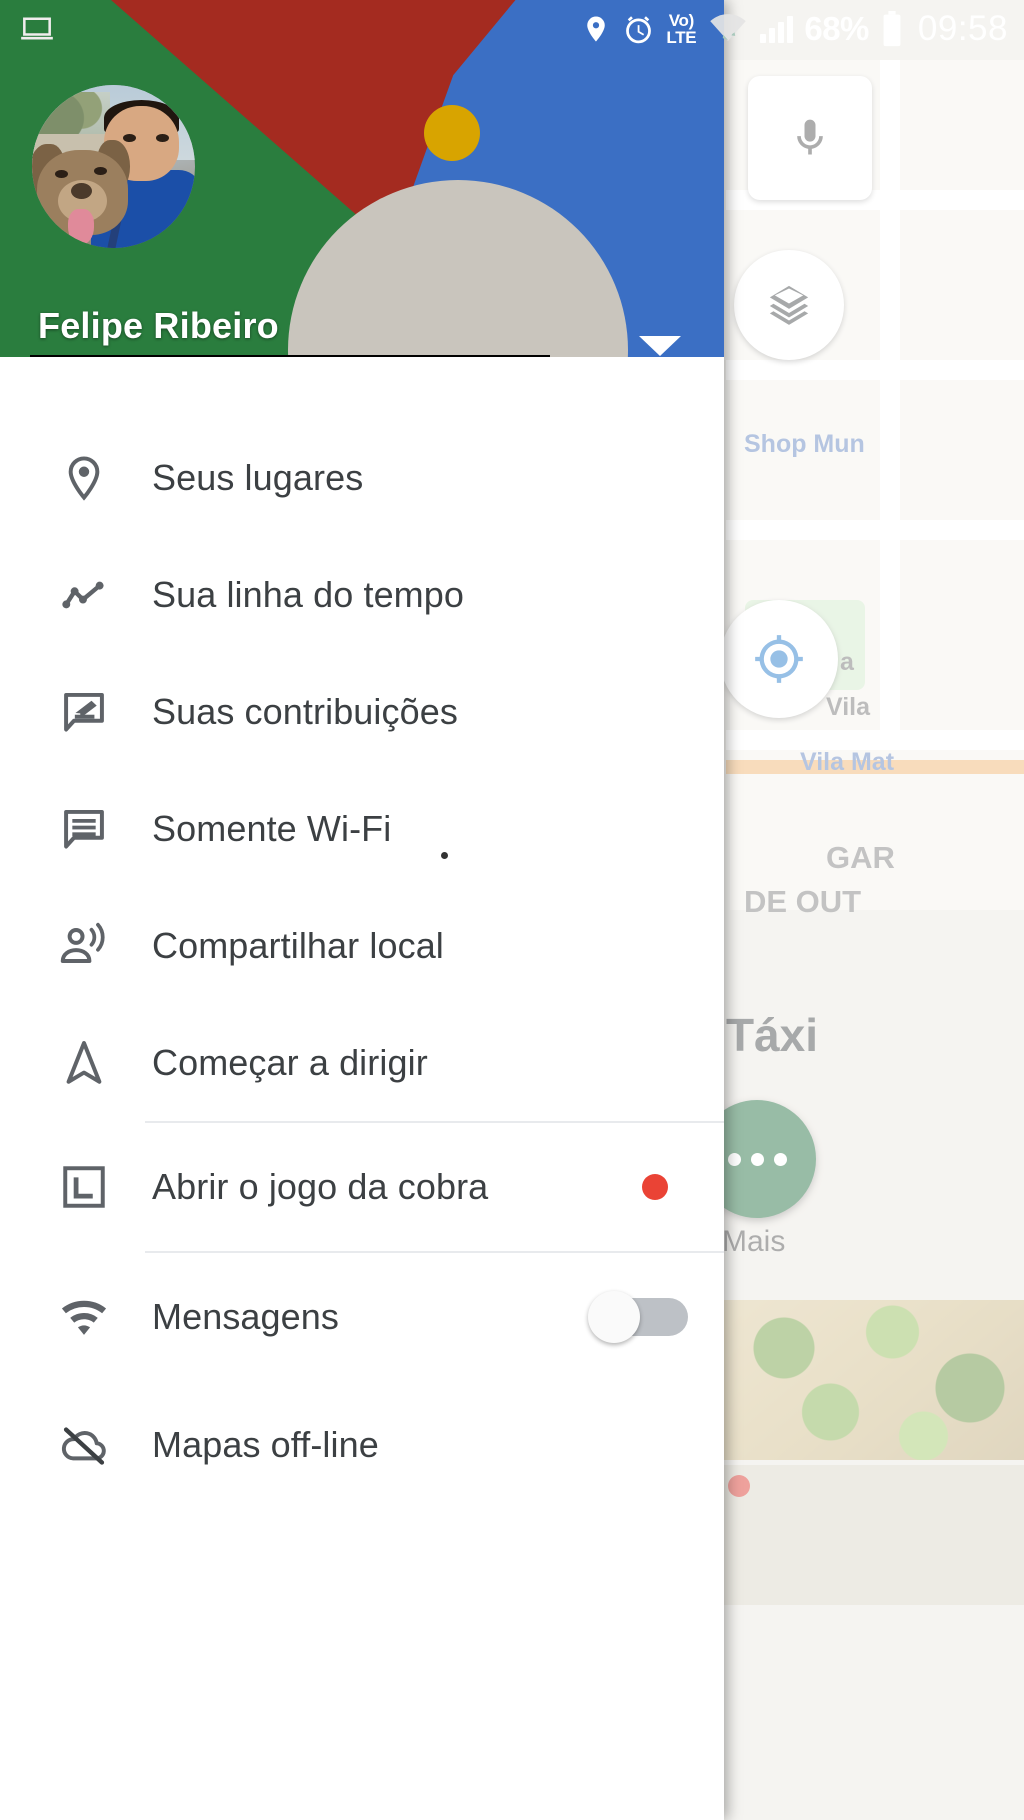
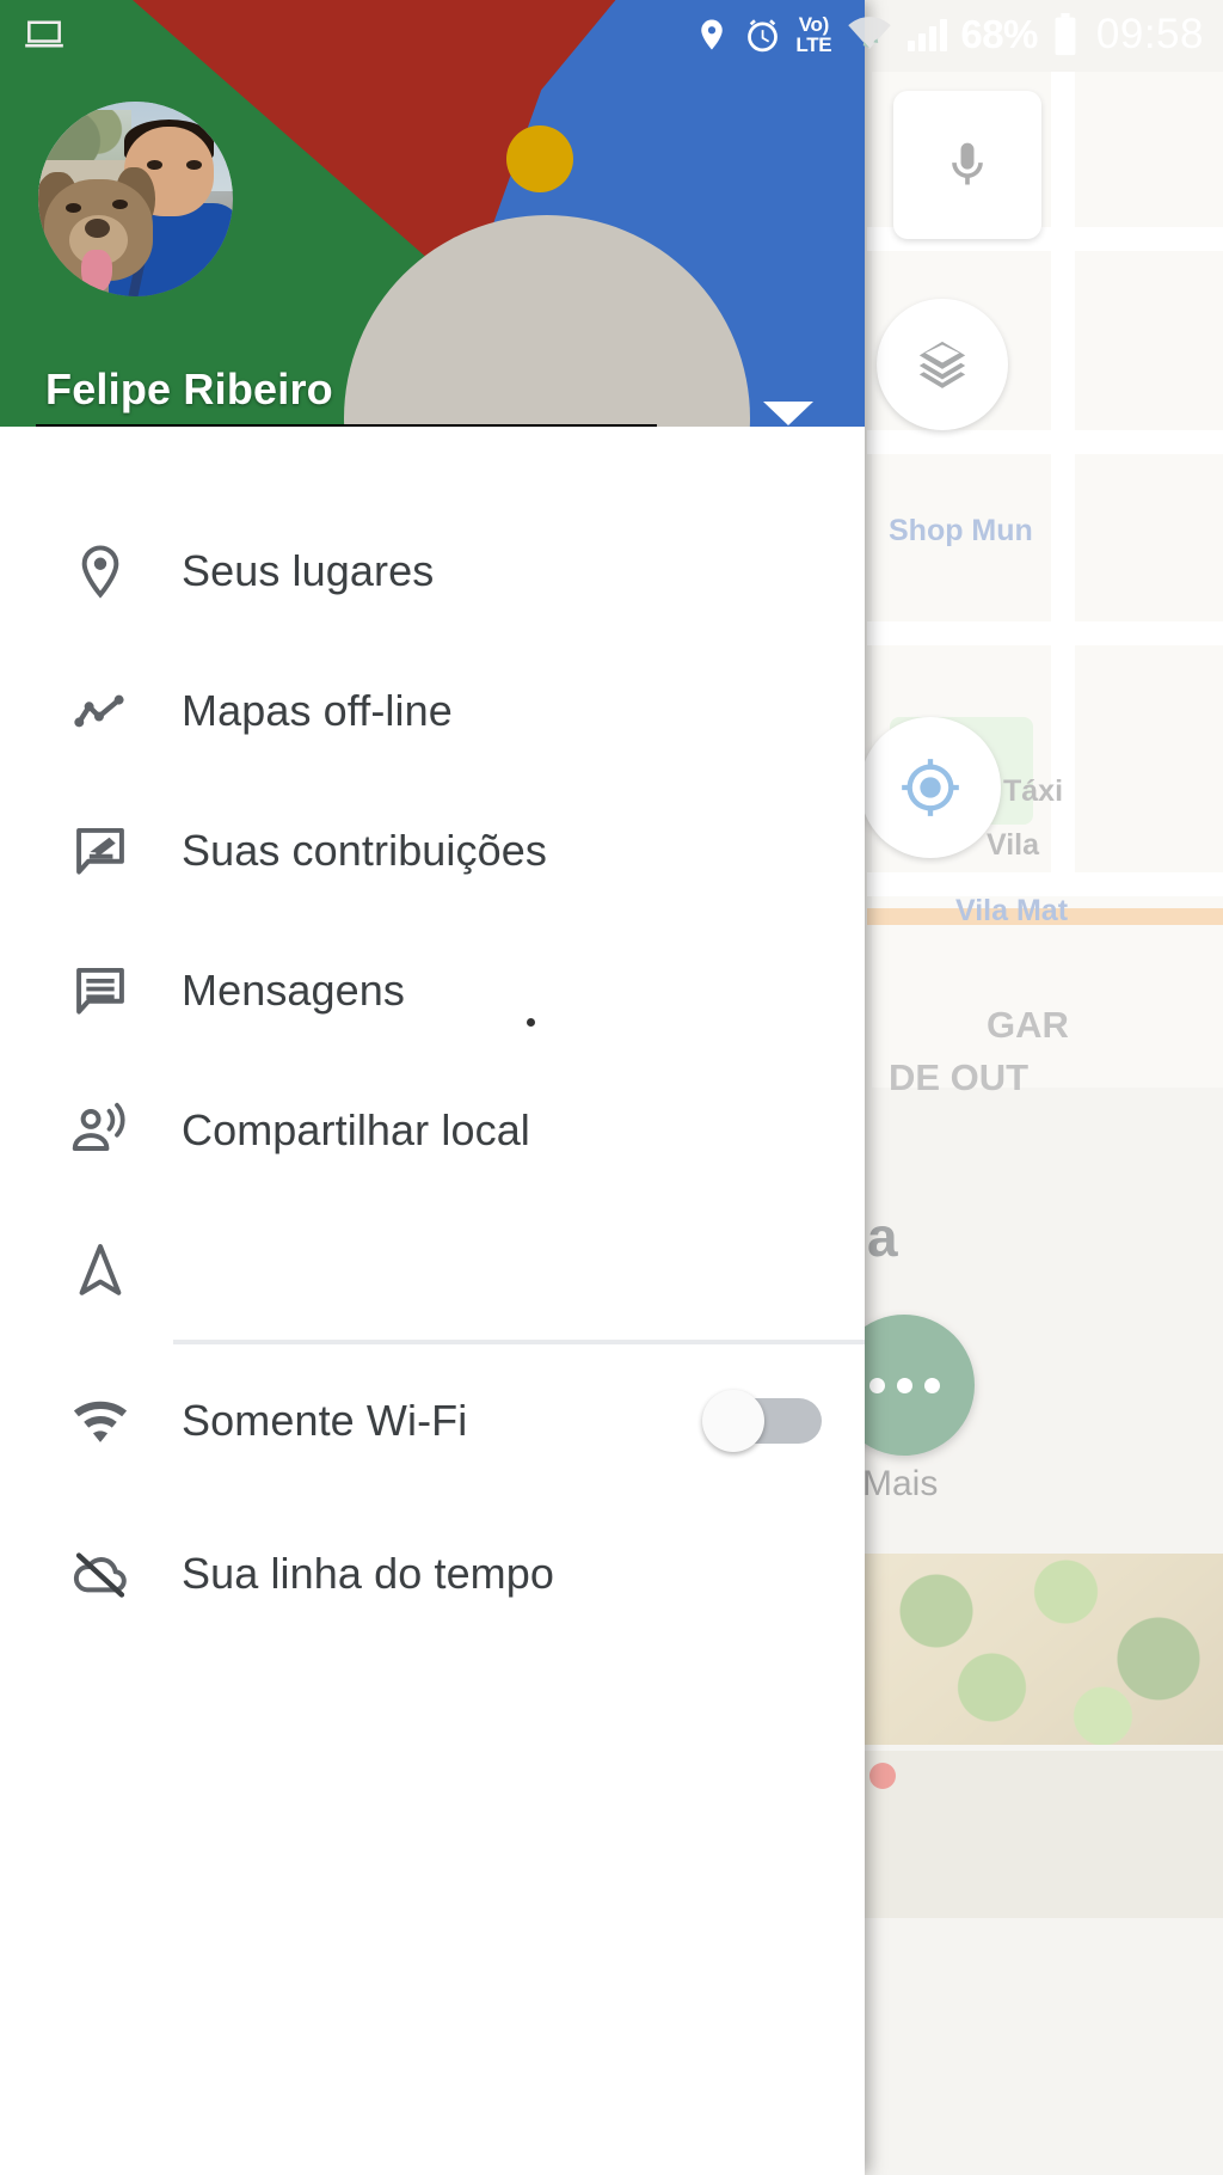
  Shop Mun
- a
+ Táxi
  Vila
  Vila Mat
  GAR
  DE OUT
- Táxi
+ a
  Mais
  Vo)
  LTE
  Felipe Ribeiro
  Seus lugares
- Sua linha do tempo
+ Mapas off-line
  Suas contribuições
- Somente Wi-Fi
+ Mensagens
  Compartilhar local
- Começar a dirigir
- Abrir o jogo da cobra
- Mensagens
+ Somente Wi-Fi
- Mapas off-line
+ Sua linha do tempo
